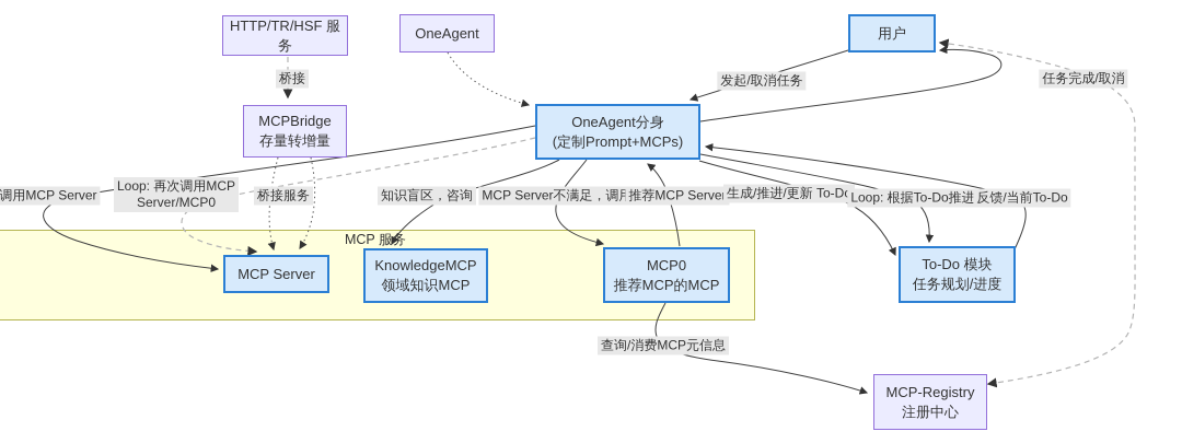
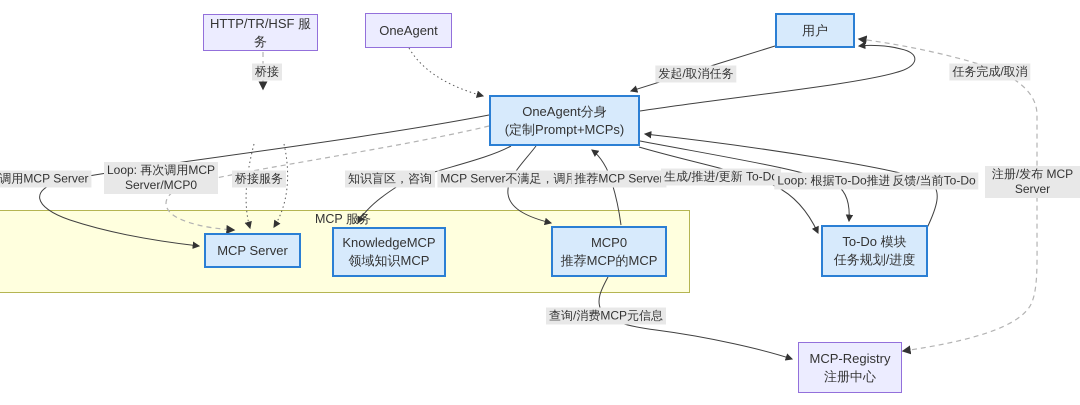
  MCP 服务
  桥接
  调用MCP Server
  Loop: 再次调用MCP
  Server/MCP0
  桥接服务
  知识盲区，咨询
  MCP Server不满足，调
  推荐MCP Serve
  生成/推进/更新 To-D
  Loop: 根据To-Do推进
  反馈/当前To-Do
+ 注册/发布 MCP Server
  发起/取消任务
  任务完成/取消
  查询/消费MCP元信息
  HTTP/TR/HSF 服务
  OneAgent
  用户
  OneAgent分身
  (定制Prompt+MCPs)
- MCPBridge
- 存量转增量
  MCP Server
  KnowledgeMCP
  领域知识MCP
  MCP0
  推荐MCP的MCP
  To-Do 模块
  任务规划/进度
  MCP-Registry
  注册中心
